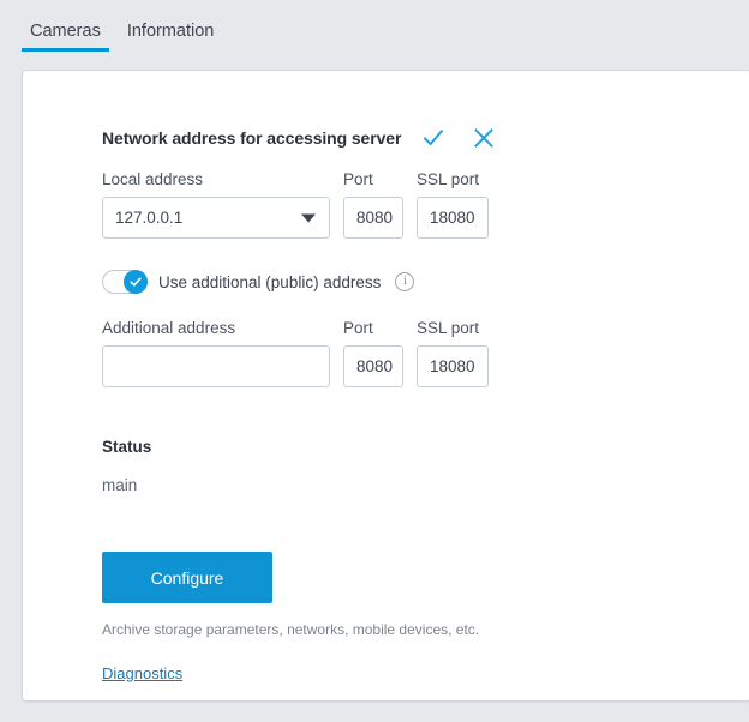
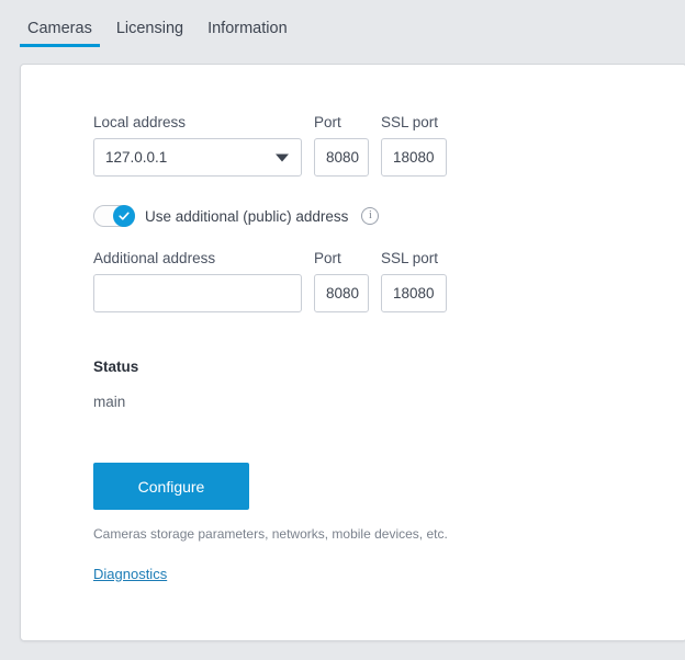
  Cameras
+ Licensing
  Information
- Network address for accessing server
  Local address
  127.0.0.1
  Port
  8080
  SSL port
  18080
  Use additional (public) address
  i
  Additional address
  Port
  8080
  SSL port
  18080
  Status
  main
  Configure
- Archive storage parameters, networks, mobile devices, etc.
+ Cameras storage parameters, networks, mobile devices, etc.
  Diagnostics
